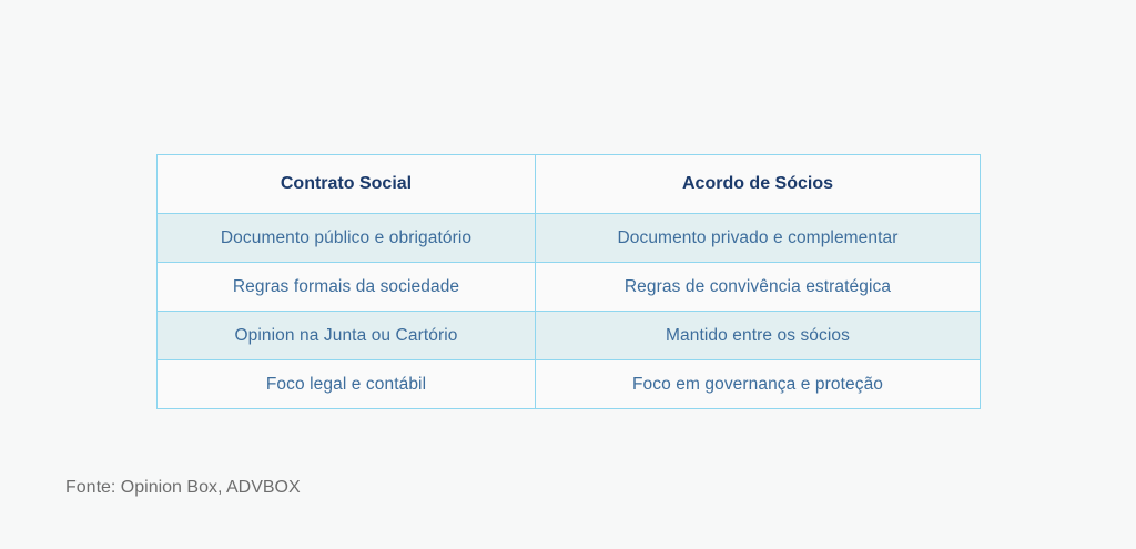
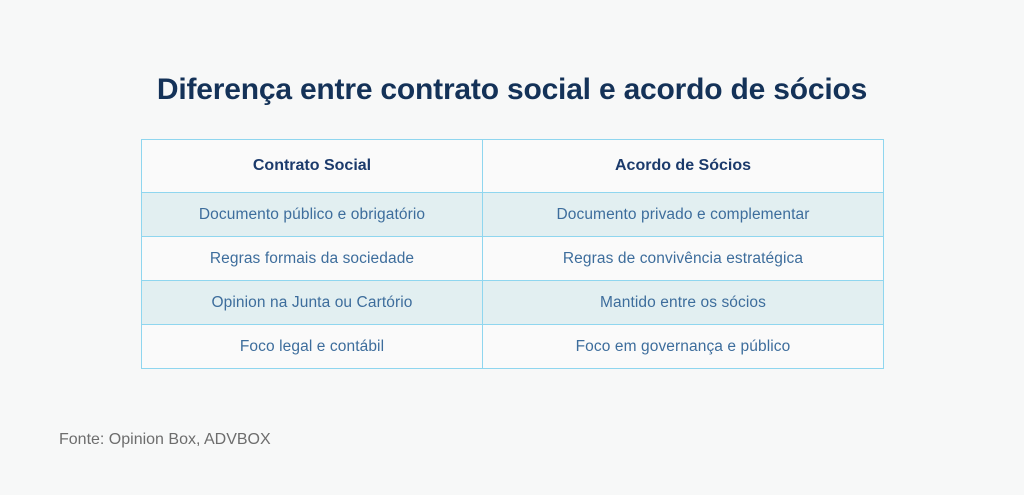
+ Diferença entre contrato social e acordo de sócios
  Contrato Social	Acordo de Sócios
  Documento público e obrigatório	Documento privado e complementar
  Regras formais da sociedade	Regras de convivência estratégica
  Opinion na Junta ou Cartório	Mantido entre os sócios
- Foco legal e contábil	Foco em governança e proteção
+ Foco legal e contábil	Foco em governança e público
  Fonte: Opinion Box, ADVBOX
